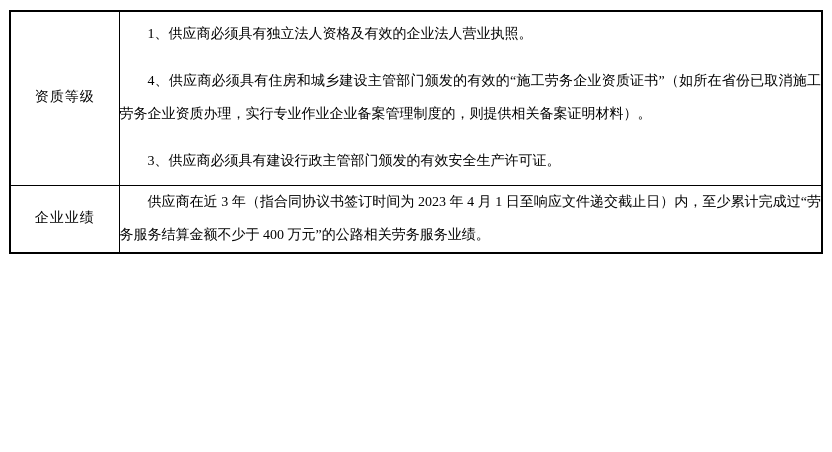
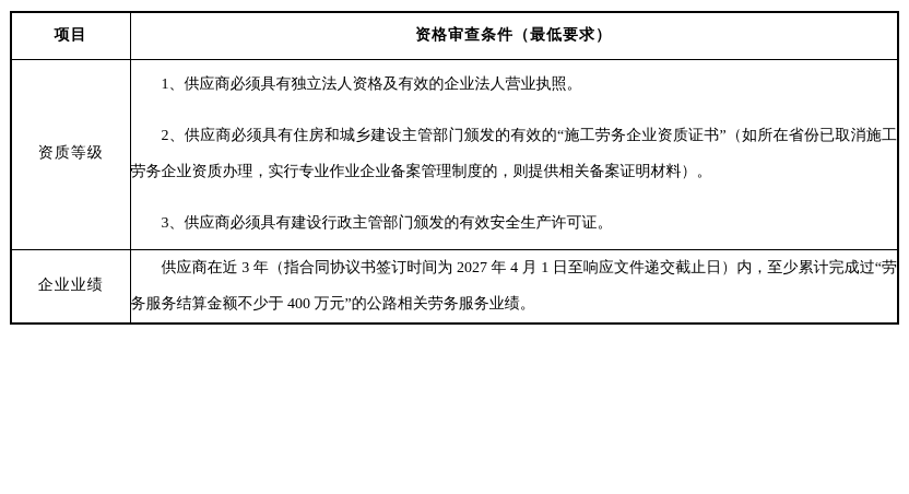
+ 项目	资格审查条件（最低要求）
- 资质等级	1、供应商必须具有独立法人资格及有效的企业法人营业执照。 4、供应商必须具有住房和城乡建设主管部门颁发的有效的“施工劳务企业资质证书”（如所在省份已取消施工劳务企业资质办理，实行专业作业企业备案管理制度的，则提供相关备案证明材料）。 3、供应商必须具有建设行政主管部门颁发的有效安全生产许可证。
+ 资质等级	1、供应商必须具有独立法人资格及有效的企业法人营业执照。 2、供应商必须具有住房和城乡建设主管部门颁发的有效的“施工劳务企业资质证书”（如所在省份已取消施工劳务企业资质办理，实行专业作业企业备案管理制度的，则提供相关备案证明材料）。 3、供应商必须具有建设行政主管部门颁发的有效安全生产许可证。
- 企业业绩	供应商在近 3 年（指合同协议书签订时间为 2023 年 4 月 1 日至响应文件递交截止日）内，至少累计完成过“劳务服务结算金额不少于 400 万元”的公路相关劳务服务业绩。
+ 企业业绩	供应商在近 3 年（指合同协议书签订时间为 2027 年 4 月 1 日至响应文件递交截止日）内，至少累计完成过“劳务服务结算金额不少于 400 万元”的公路相关劳务服务业绩。
